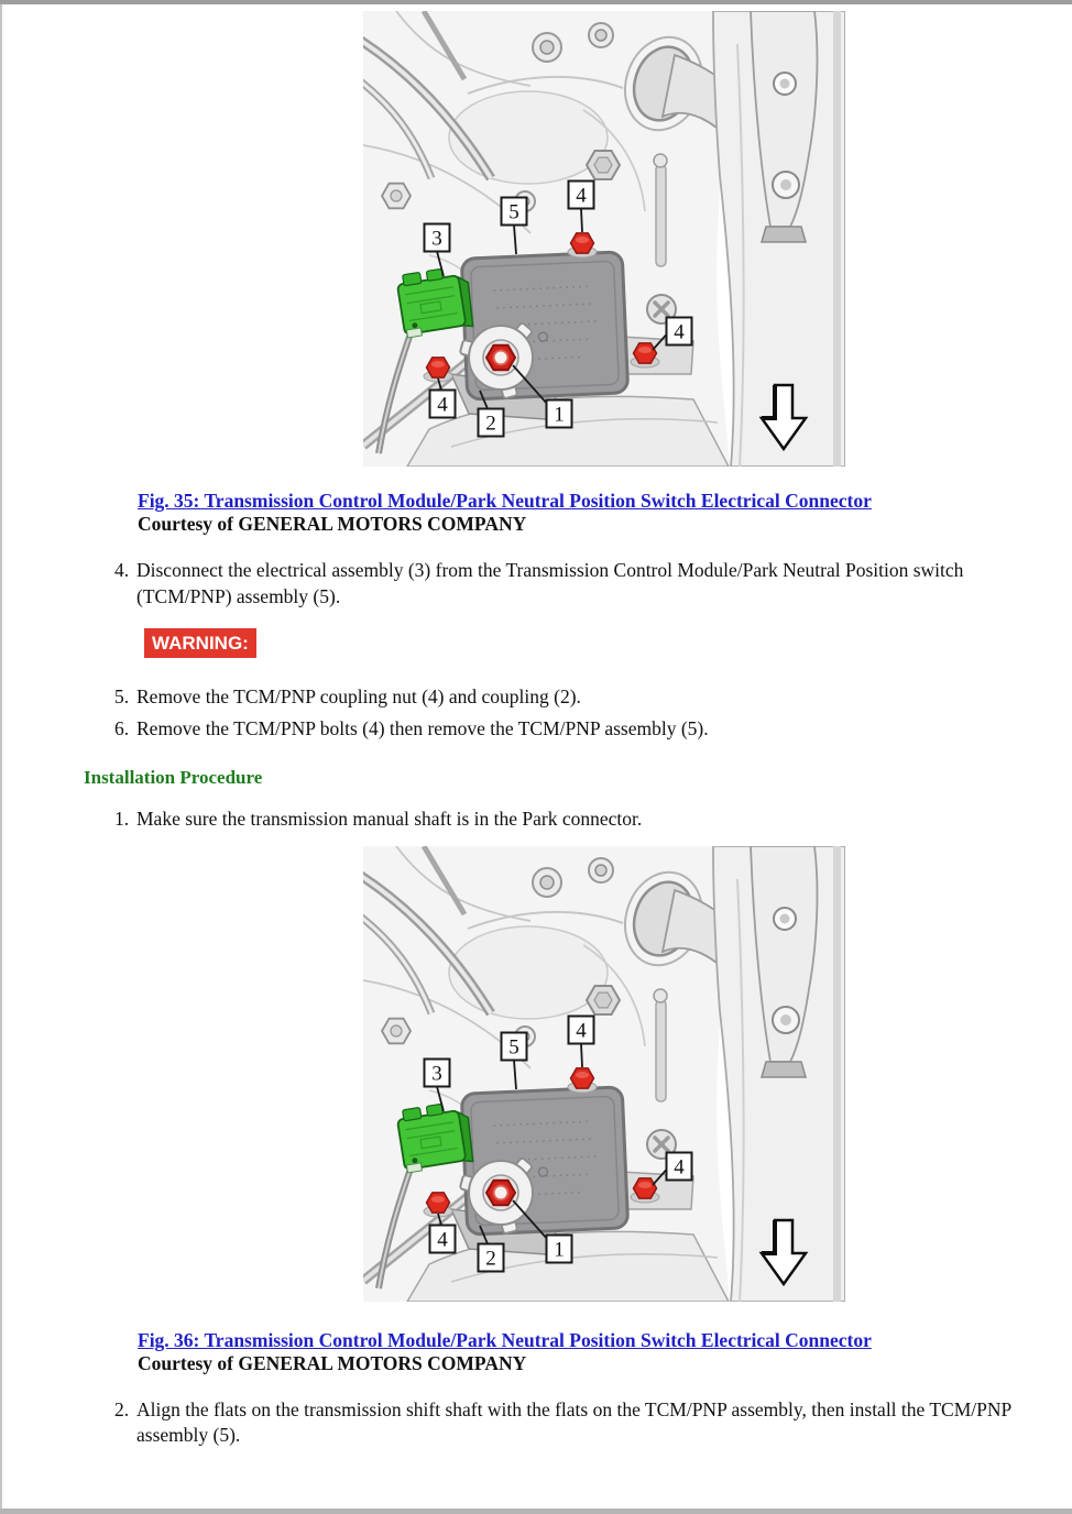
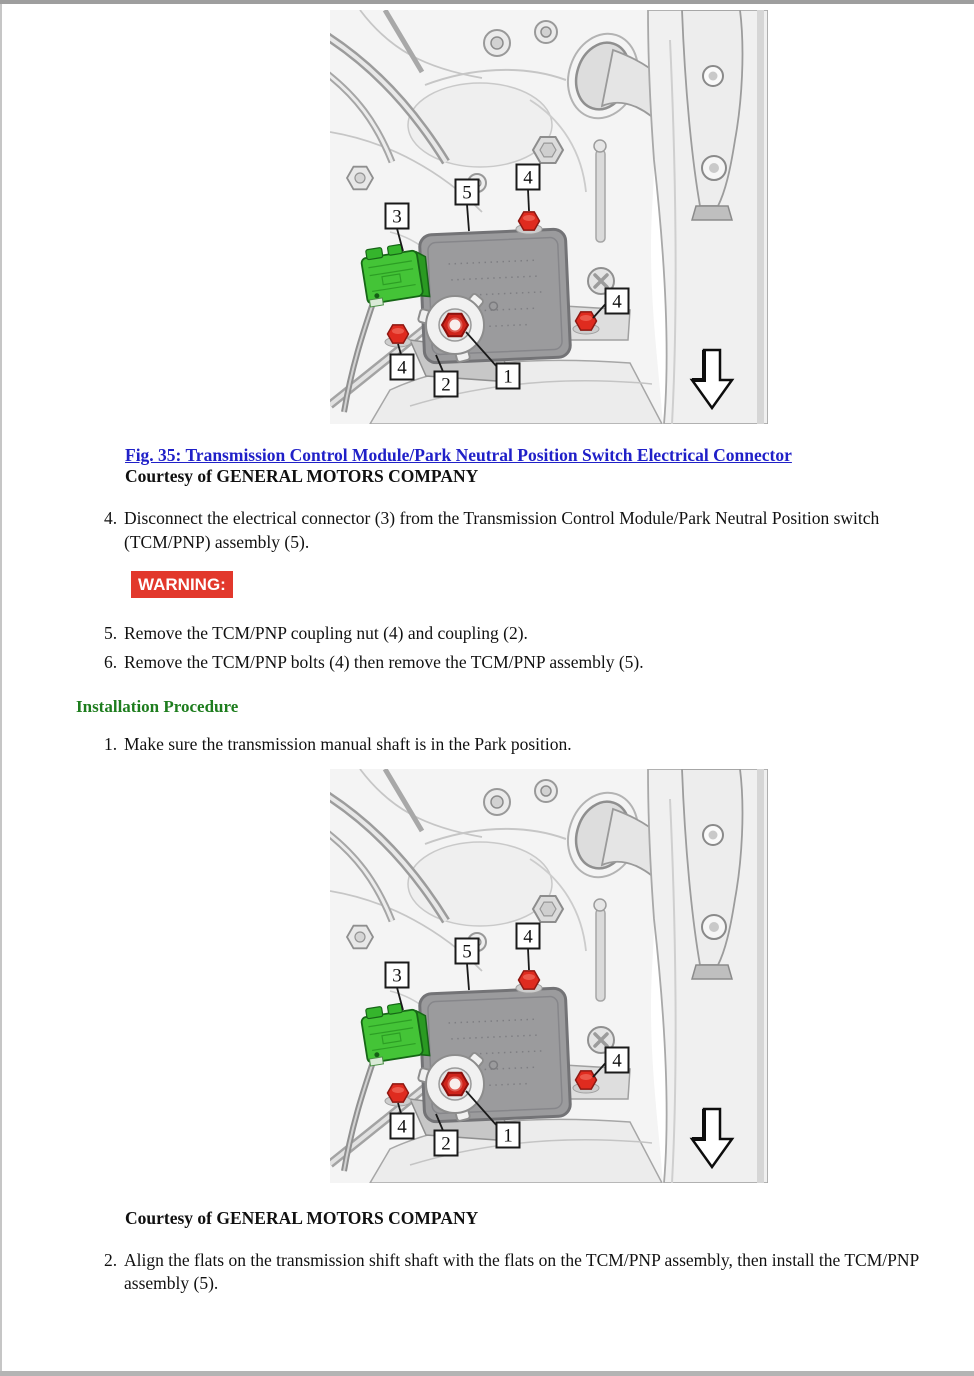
  Fig. 35: Transmission Control Module/Park Neutral Position Switch Electrical Connector
  Courtesy of GENERAL MOTORS COMPANY
  4.
- Disconnect the electrical assembly (3) from the Transmission Control Module/Park Neutral Position switch (TCM/PNP) assembly (5).
+ Disconnect the electrical connector (3) from the Transmission Control Module/Park Neutral Position switch (TCM/PNP) assembly (5).
  WARNING:
  5.
  Remove the TCM/PNP coupling nut (4) and coupling (2).
  6.
  Remove the TCM/PNP bolts (4) then remove the TCM/PNP assembly (5).
  Installation Procedure
  1.
- Make sure the transmission manual shaft is in the Park connector.
+ Make sure the transmission manual shaft is in the Park position.
- Fig. 36: Transmission Control Module/Park Neutral Position Switch Electrical Connector
  Courtesy of GENERAL MOTORS COMPANY
  2.
  Align the flats on the transmission shift shaft with the flats on the TCM/PNP assembly, then install the TCM/PNP assembly (5).
